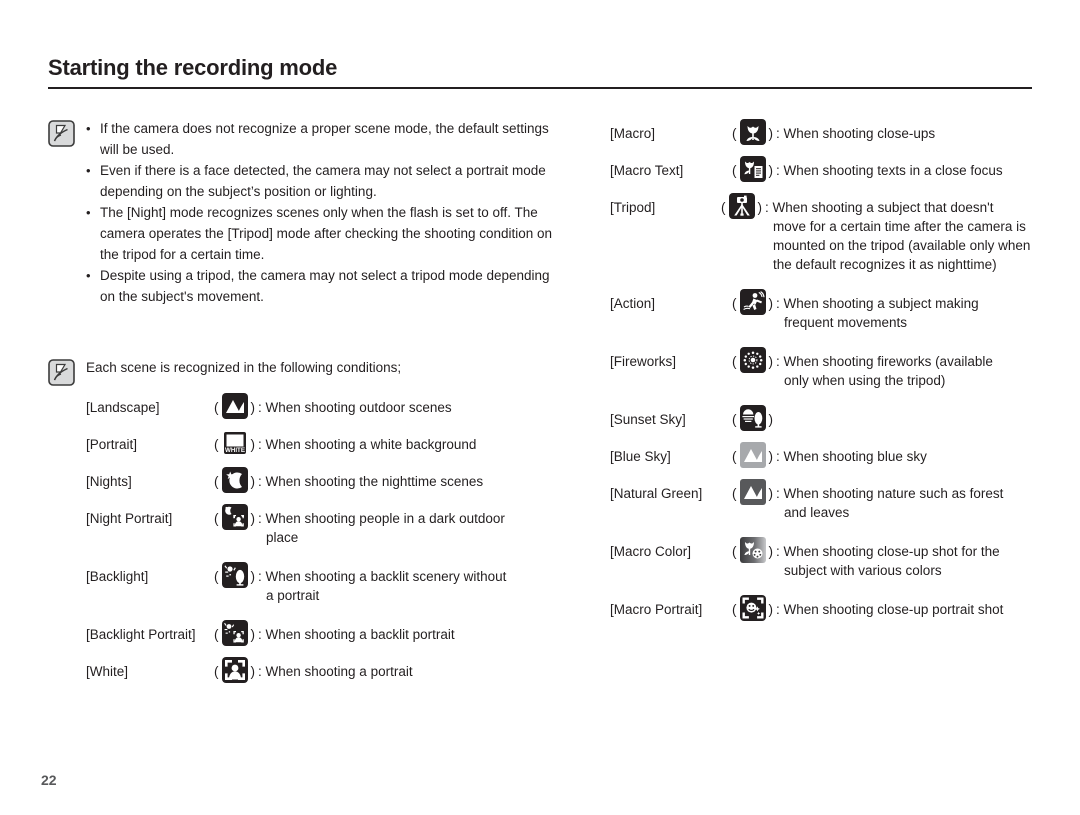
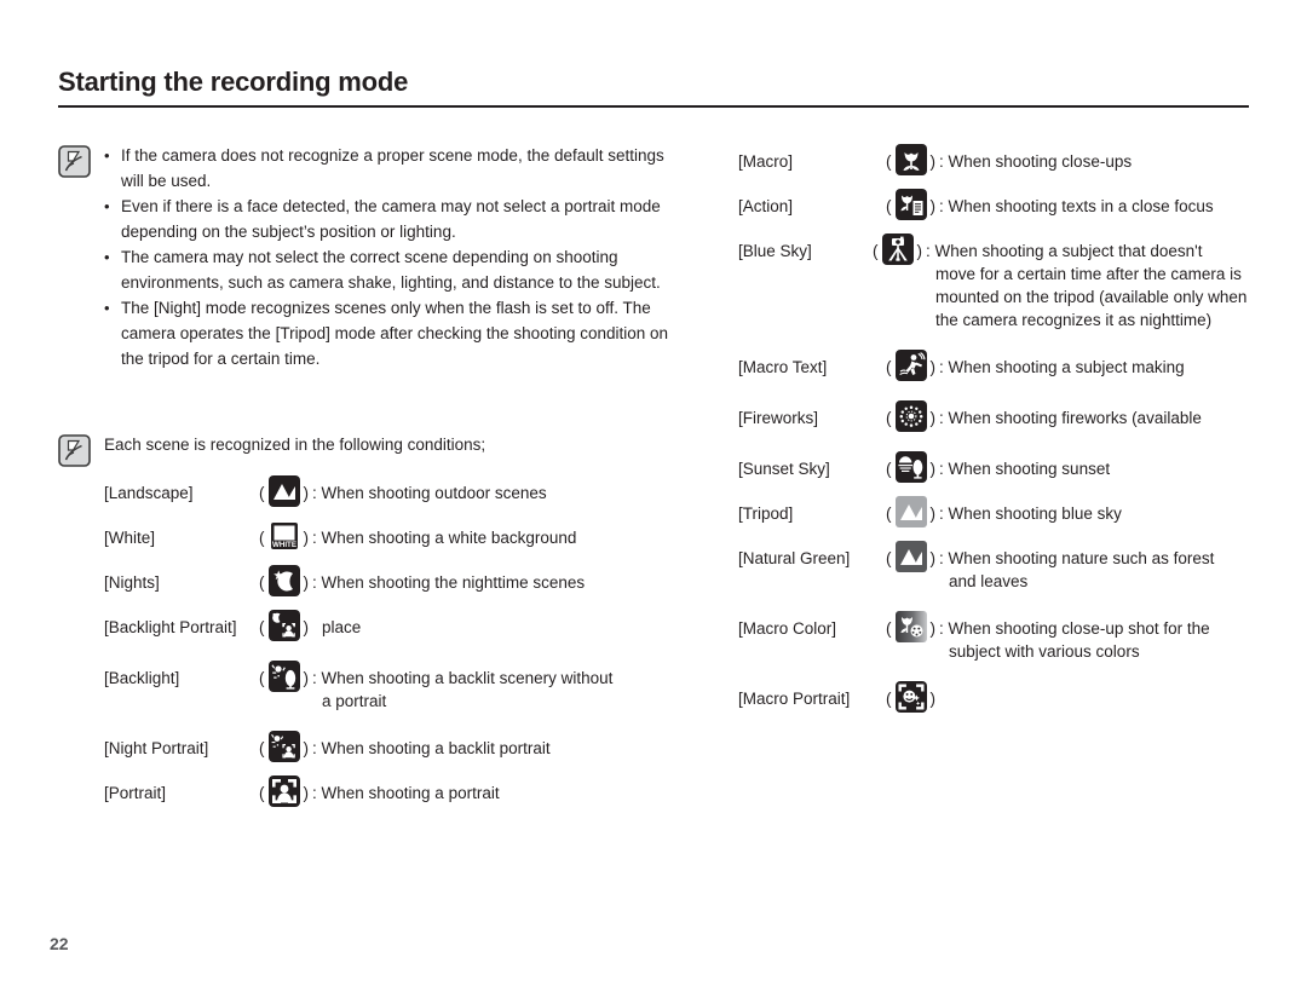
  Starting the recording mode
  If the camera does not recognize a proper scene mode, the default settings will be used.
  Even if there is a face detected, the camera may not select a portrait mode depending on the subject’s position or lighting.
+ The camera may not select the correct scene depending on shooting environments, such as camera shake, lighting, and distance to the subject.
  The [Night] mode recognizes scenes only when the flash is set to off. The camera operates the [Tripod] mode after checking the shooting condition on the tripod for a certain time.
- Despite using a tripod, the camera may not select a tripod mode depending on the subject's movement.
  Each scene is recognized in the following conditions;
  [Landscape]
  (
  )
  : When shooting outdoor scenes
- [Portrait]
+ [White]
  (
  )
  : When shooting a white background
  [Nights]
  (
  )
  : When shooting the nighttime scenes
- [Night Portrait]
+ [Backlight Portrait]
  (
  )
- : When shooting people in a dark outdoor
  place
  [Backlight]
  (
  )
  : When shooting a backlit scenery without
  a portrait
- [Backlight Portrait]
+ [Night Portrait]
  (
  )
  : When shooting a backlit portrait
- [White]
+ [Portrait]
  (
  )
  : When shooting a portrait
  [Macro]
  (
  )
  : When shooting close-ups
- [Macro Text]
+ [Action]
  (
  )
  : When shooting texts in a close focus
- [Tripod]
+ [Blue Sky]
  (
  )
  : When shooting a subject that doesn't
- move for a certain time after the camera is mounted on the tripod (available only when the default recognizes it as nighttime)
+ move for a certain time after the camera is mounted on the tripod (available only when the camera recognizes it as nighttime)
- [Action]
+ [Macro Text]
  (
  )
  : When shooting a subject making
- frequent movements
  [Fireworks]
  (
  )
  : When shooting fireworks (available
- only when using the tripod)
  [Sunset Sky]
  (
  )
+ : When shooting sunset
- [Blue Sky]
+ [Tripod]
  (
  )
  : When shooting blue sky
  [Natural Green]
  (
  )
  : When shooting nature such as forest
  and leaves
  [Macro Color]
  (
  )
  : When shooting close-up shot for the
  subject with various colors
  [Macro Portrait]
  (
  )
- : When shooting close-up portrait shot
  22
